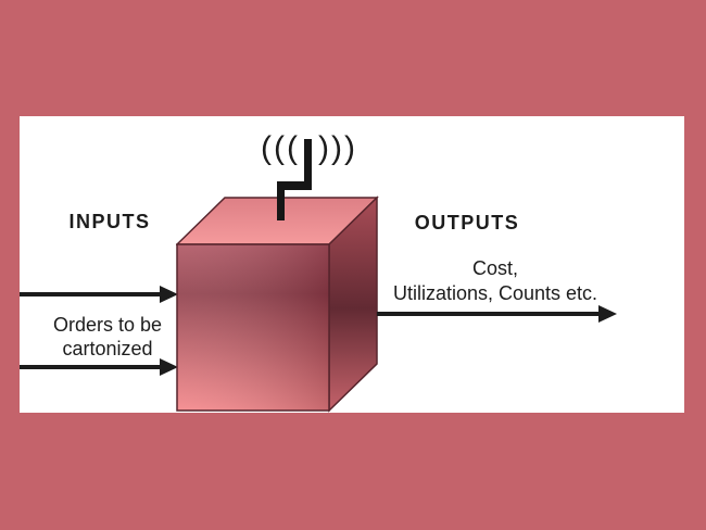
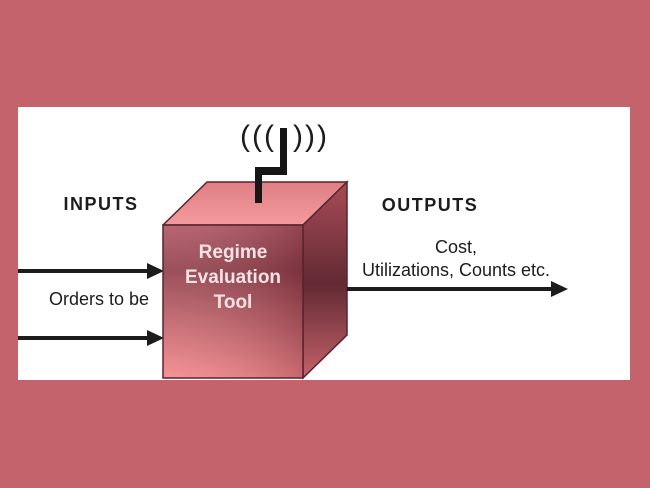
  INPUTS
  Orders to be
- cartonized
  (((
  )))
+ Regime
+ Evaluation
+ Tool
  OUTPUTS
  Cost,
  Utilizations, Counts etc.
